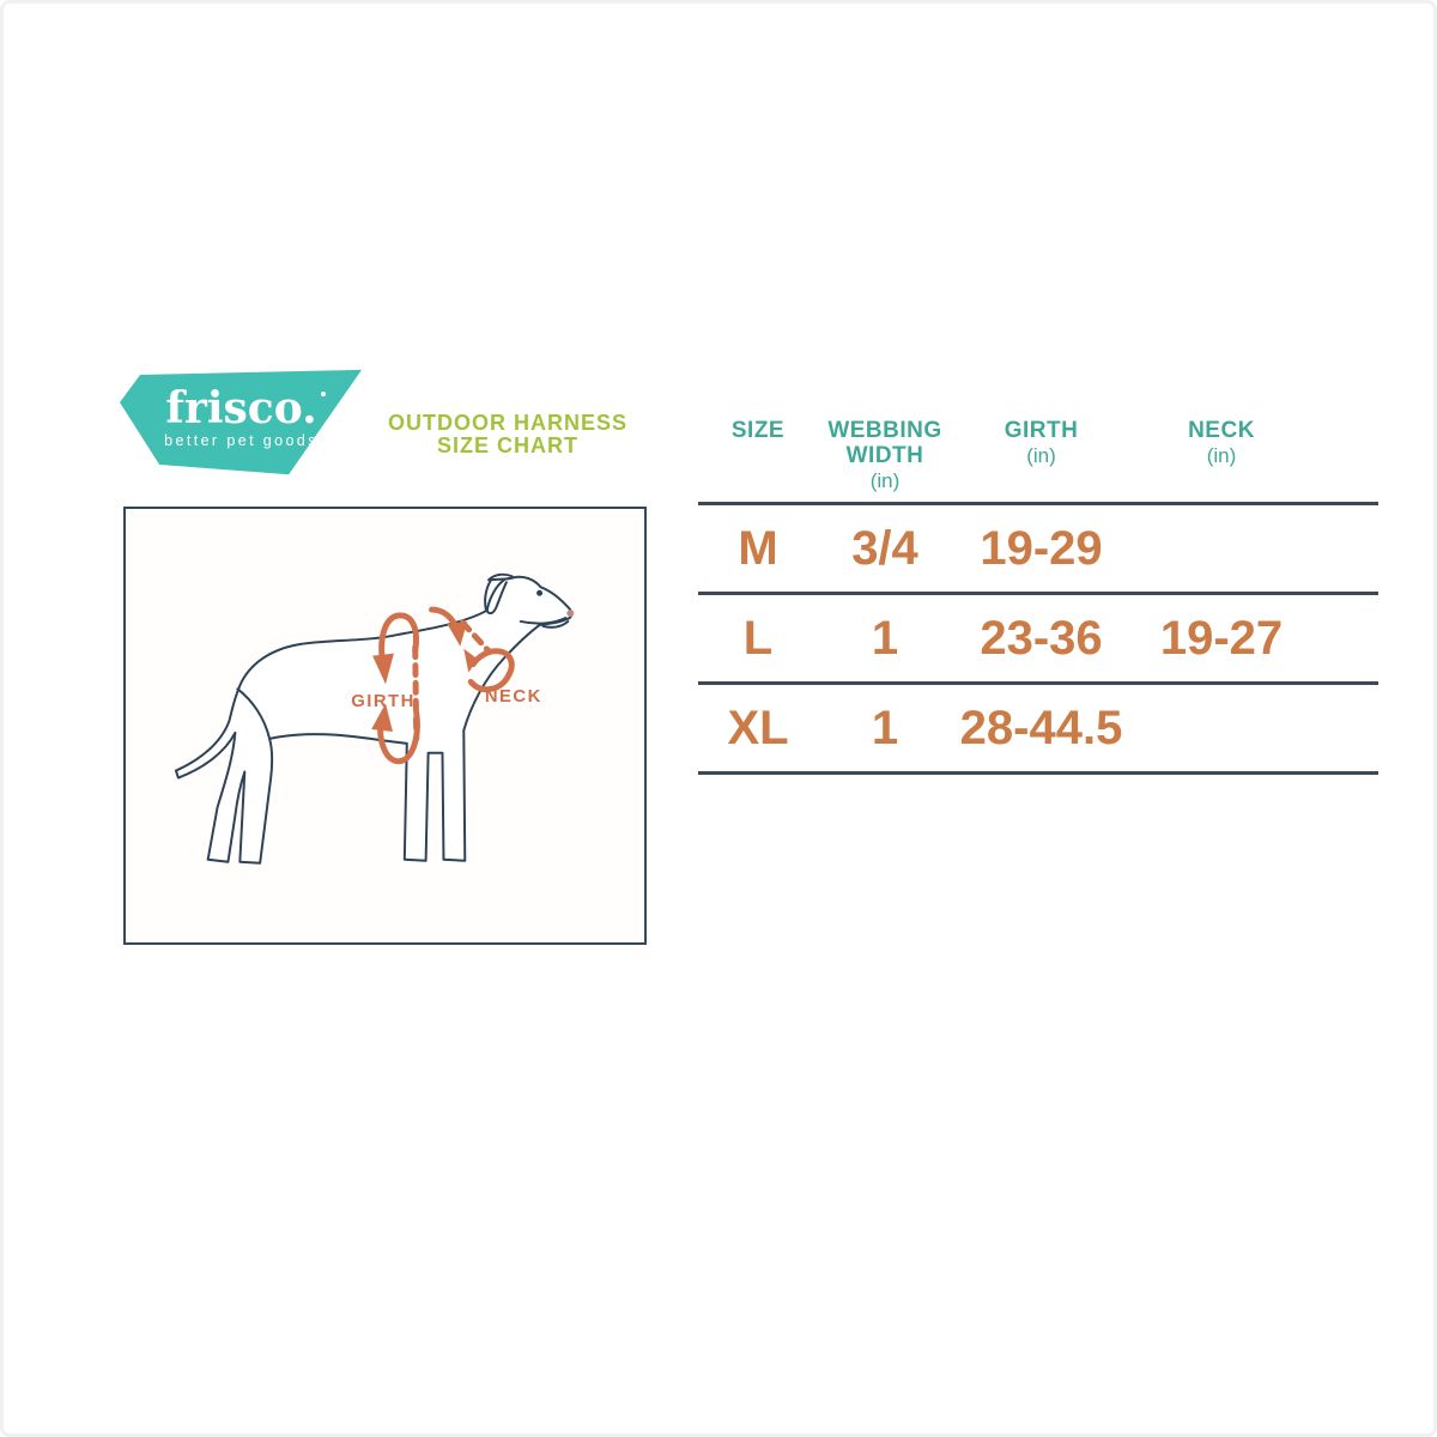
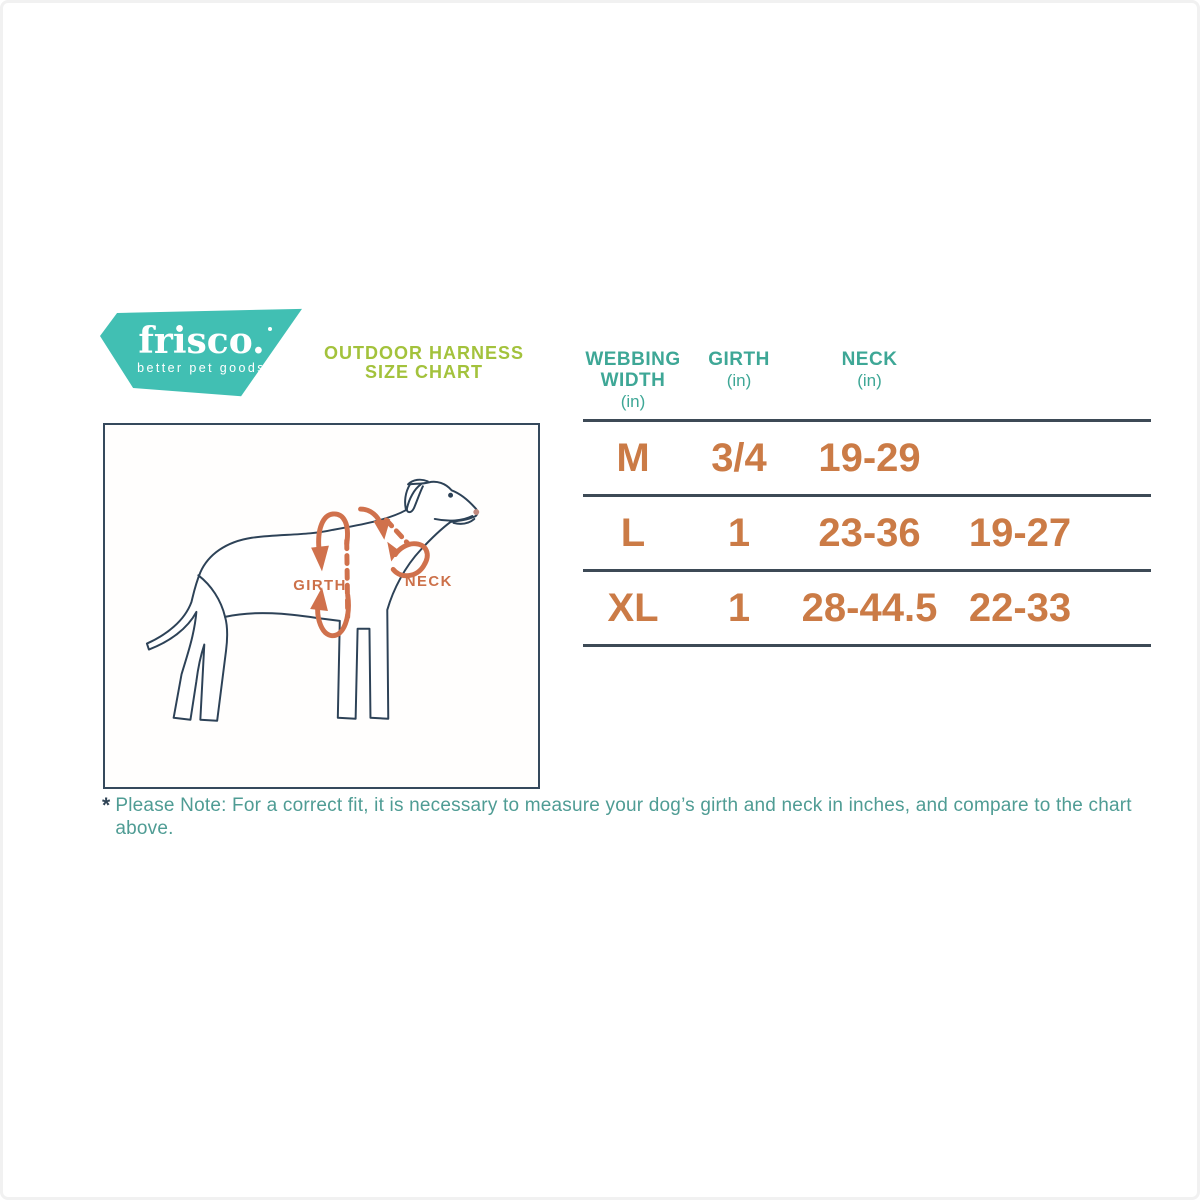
  frisco.
  better pet good
  OUTDOOR HARNESS
  SIZE CHART
  GIRTH
  NECK
- SIZE
  WEBBING WIDTH
  (in)
  GIRTH
  (in)
  NECK
  (in)
  M
  3/4
  19-29
  L
  1
  23-36
  19-27
  XL
  1
  28-44.5
+ 22-33
+ *
+ Please Note: For a correct fit, it is necessary to measure your dog’s girth and neck in inches, and compare to the chart above.
